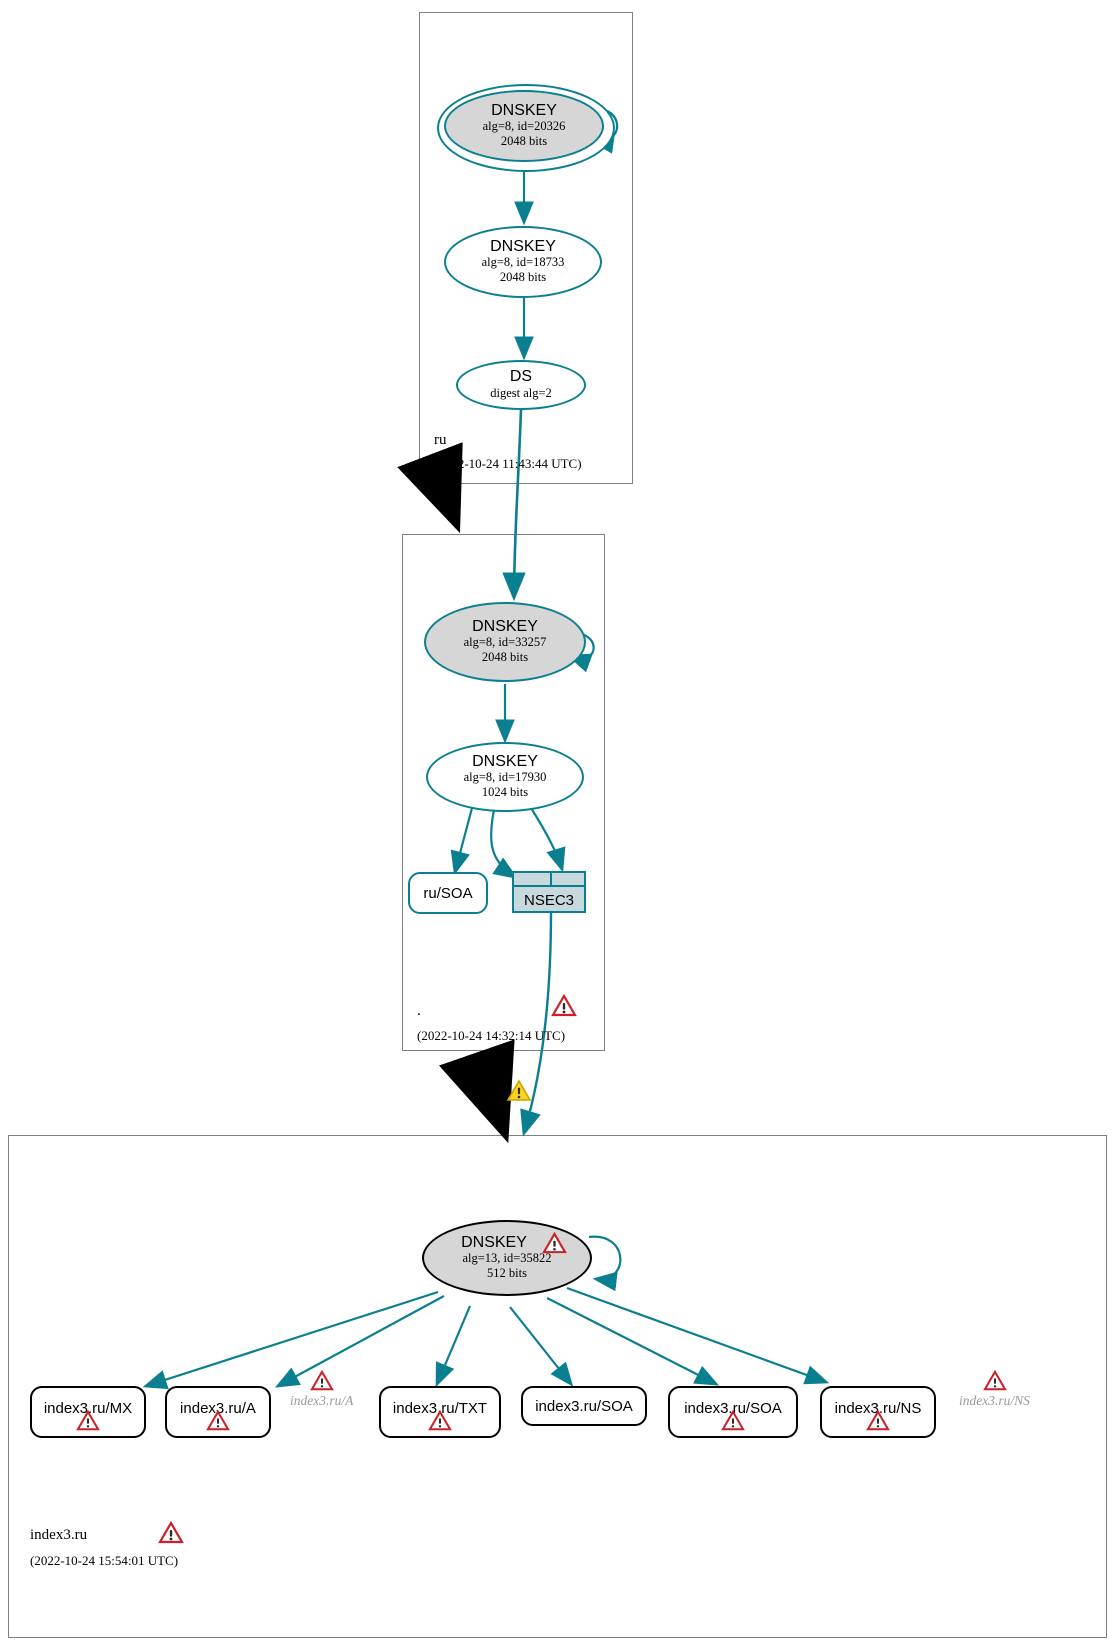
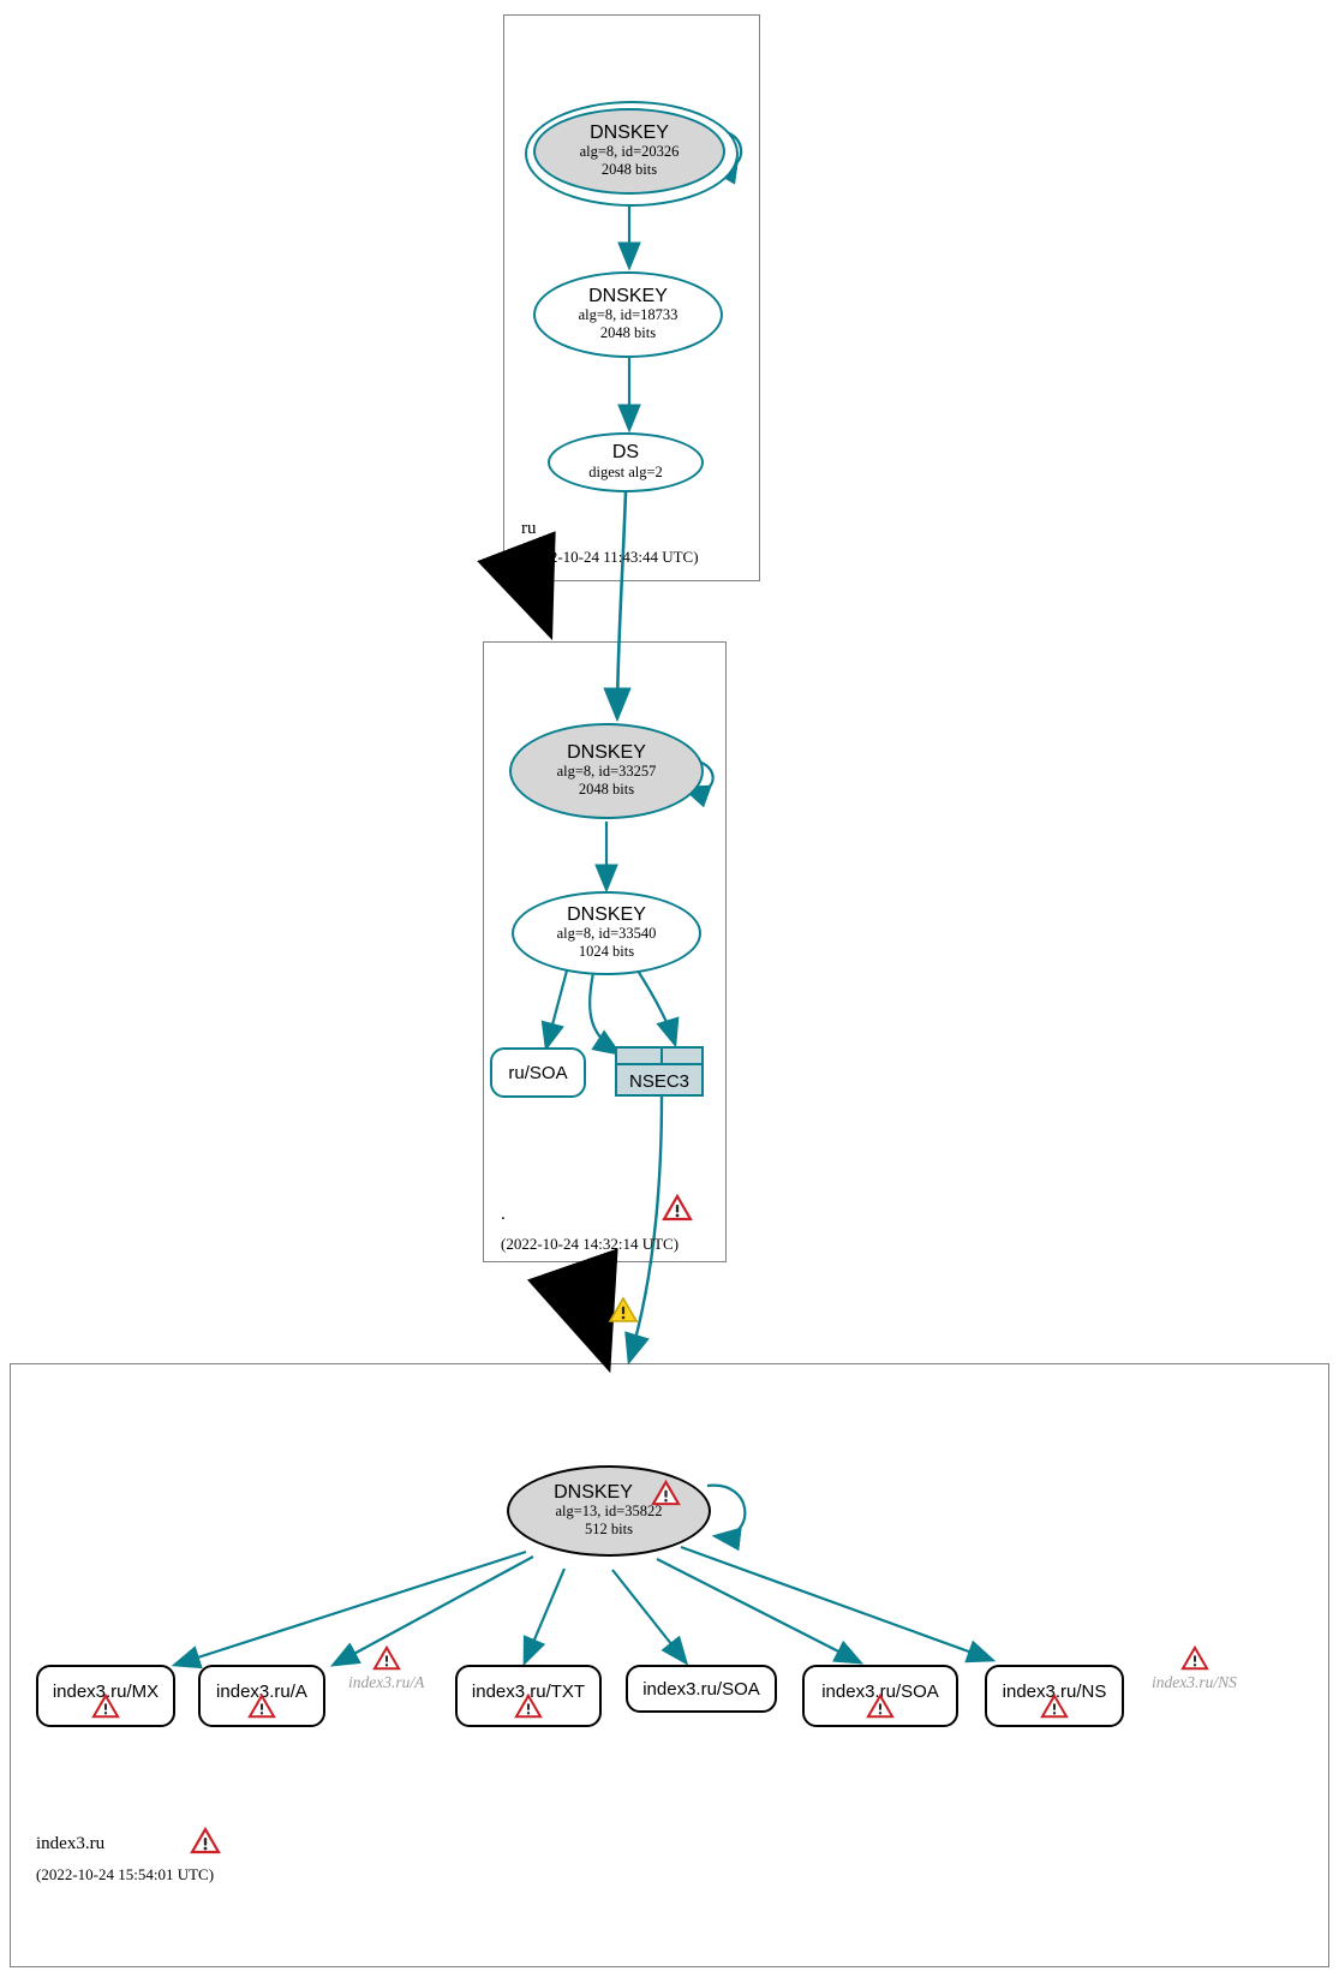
  DNSKEY
  alg=8, id=20326
  2048 bits
  DNSKEY
  alg=8, id=18733
  2048 bits
  DS
  digest alg=2
  ru
  (2022-10-24 11:43:44 UTC)
  DNSKEY
  alg=8, id=33257
  2048 bits
  DNSKEY
- alg=8, id=17930
+ alg=8, id=33540
  1024 bits
  ru/SOA
  NSEC3
  .
  (2022-10-24 14:32:14 UTC)
  DNSKEY
  alg=13, id=35822
  512 bits
  index3.ru/MX
  index3.ru/A
  index3.ru/A
  index3.ru/TXT
  index3.ru/SOA
  index3.ru/SOA
  index3.ru/NS
  index3.ru/NS
  index3.ru
  (2022-10-24 15:54:01 UTC)
